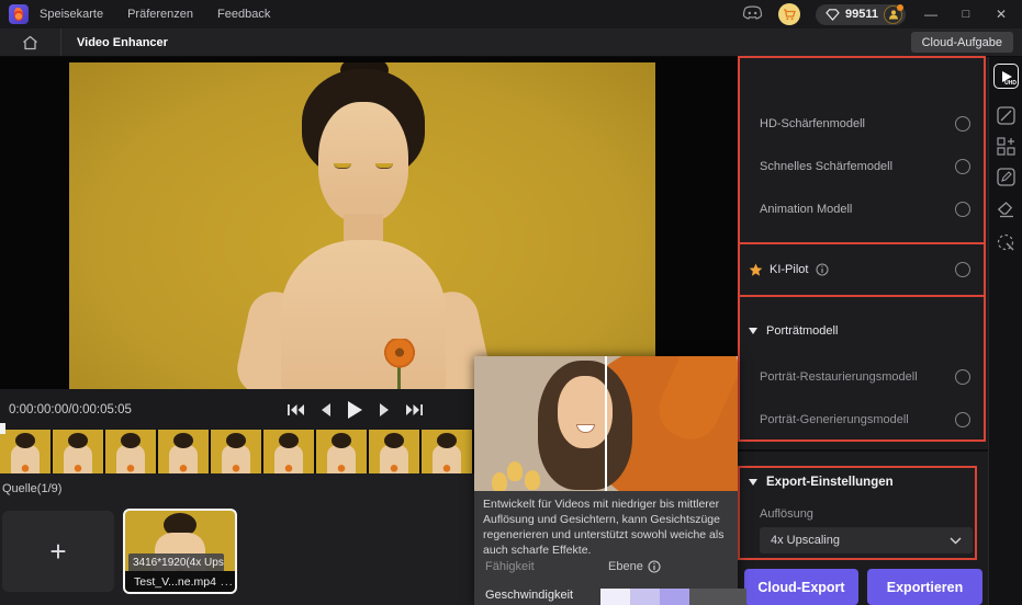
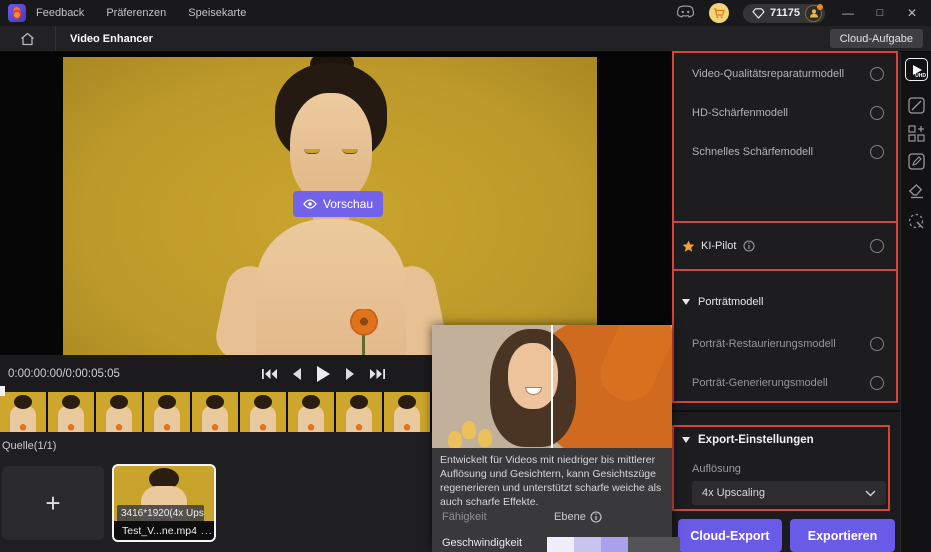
- Speisekarte
+ Feedback
  Präferenzen
- Feedback
+ Speisekarte
- 99511
+ 71175
  —
  □
  ✕
  Video Enhancer
  Cloud-Aufgabe
+ Vorschau
  0:00:00:00/0:00:05:05
- Quelle(1/9)
+ Quelle(1/1)
  +
  3416*1920(4x Ups
  Test_V...ne.mp4
  ...
- Entwickelt für Videos mit niedriger bis mittlerer Auflösung und Gesichtern, kann Gesichtszüge regenerieren und unterstützt sowohl weiche als auch scharfe Effekte.
+ Entwickelt für Videos mit niedriger bis mittlerer Auflösung und Gesichtern, kann Gesichtszüge regenerieren und unterstützt scharfe weiche als auch scharfe Effekte.
  Fähigkeit
  Ebene
  Geschwindigkeit
+ Video-Qualitätsreparaturmodell
  HD-Schärfenmodell
  Schnelles Schärfemodell
- Animation Modell
  KI-Pilot
  Porträtmodell
  Porträt-Restaurierungsmodell
  Porträt-Generierungsmodell
  Export-Einstellungen
  Auflösung
  4x Upscaling
  Cloud-Export
  Exportieren
